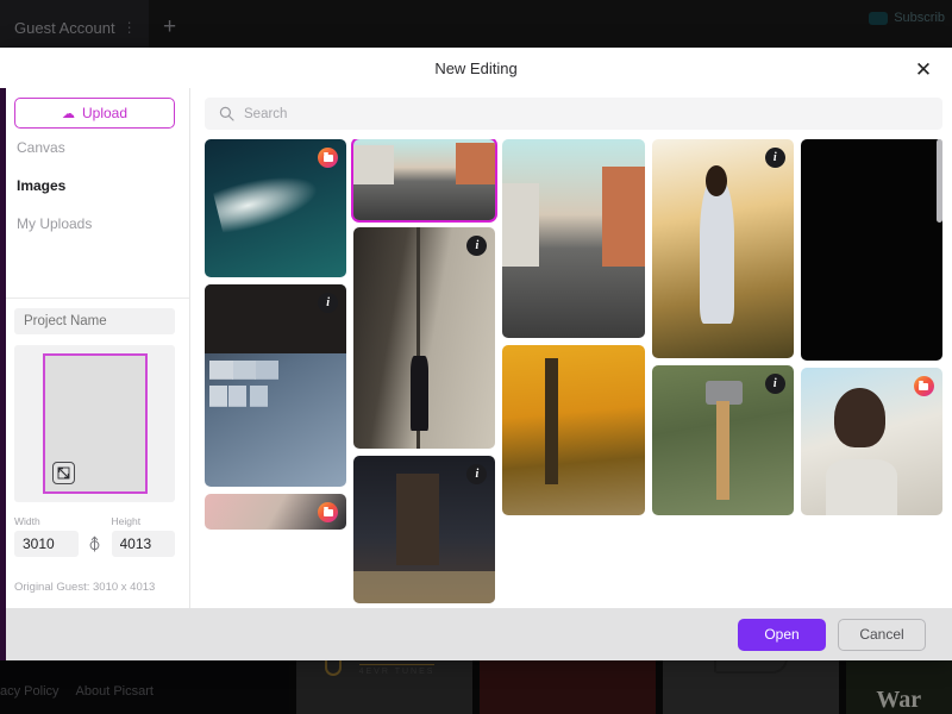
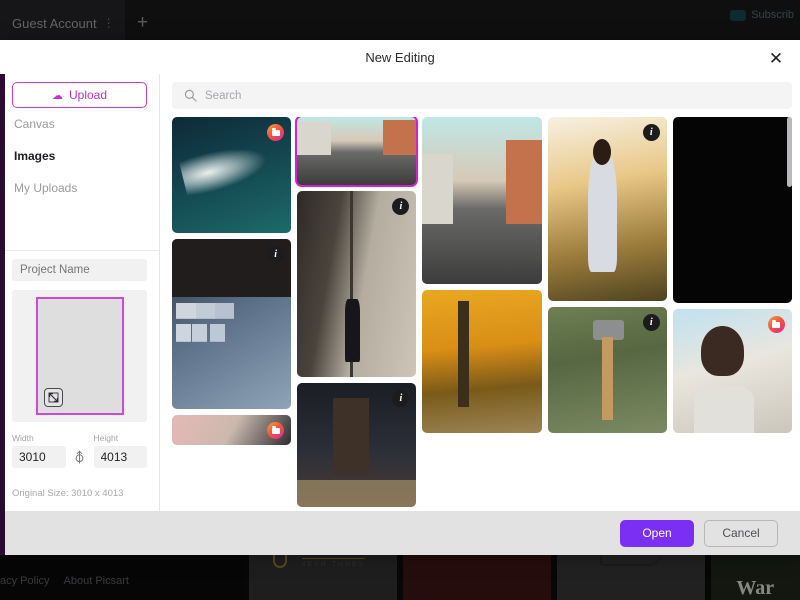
  Guest Account
  ⋮
  +
  Subscrib
  War
  acy Policy
  About Picsart
  New Editing
  ✕
  ☁
  Upload
  Canvas
  Images
  My Uploads
  Project Name
  Width
  3010
  Height
  4013
- Original Guest: 3010 x 4013
+ Original Size: 3010 x 4013
  Search
  i
  i
  i
  i
  i
  Open
  Cancel
